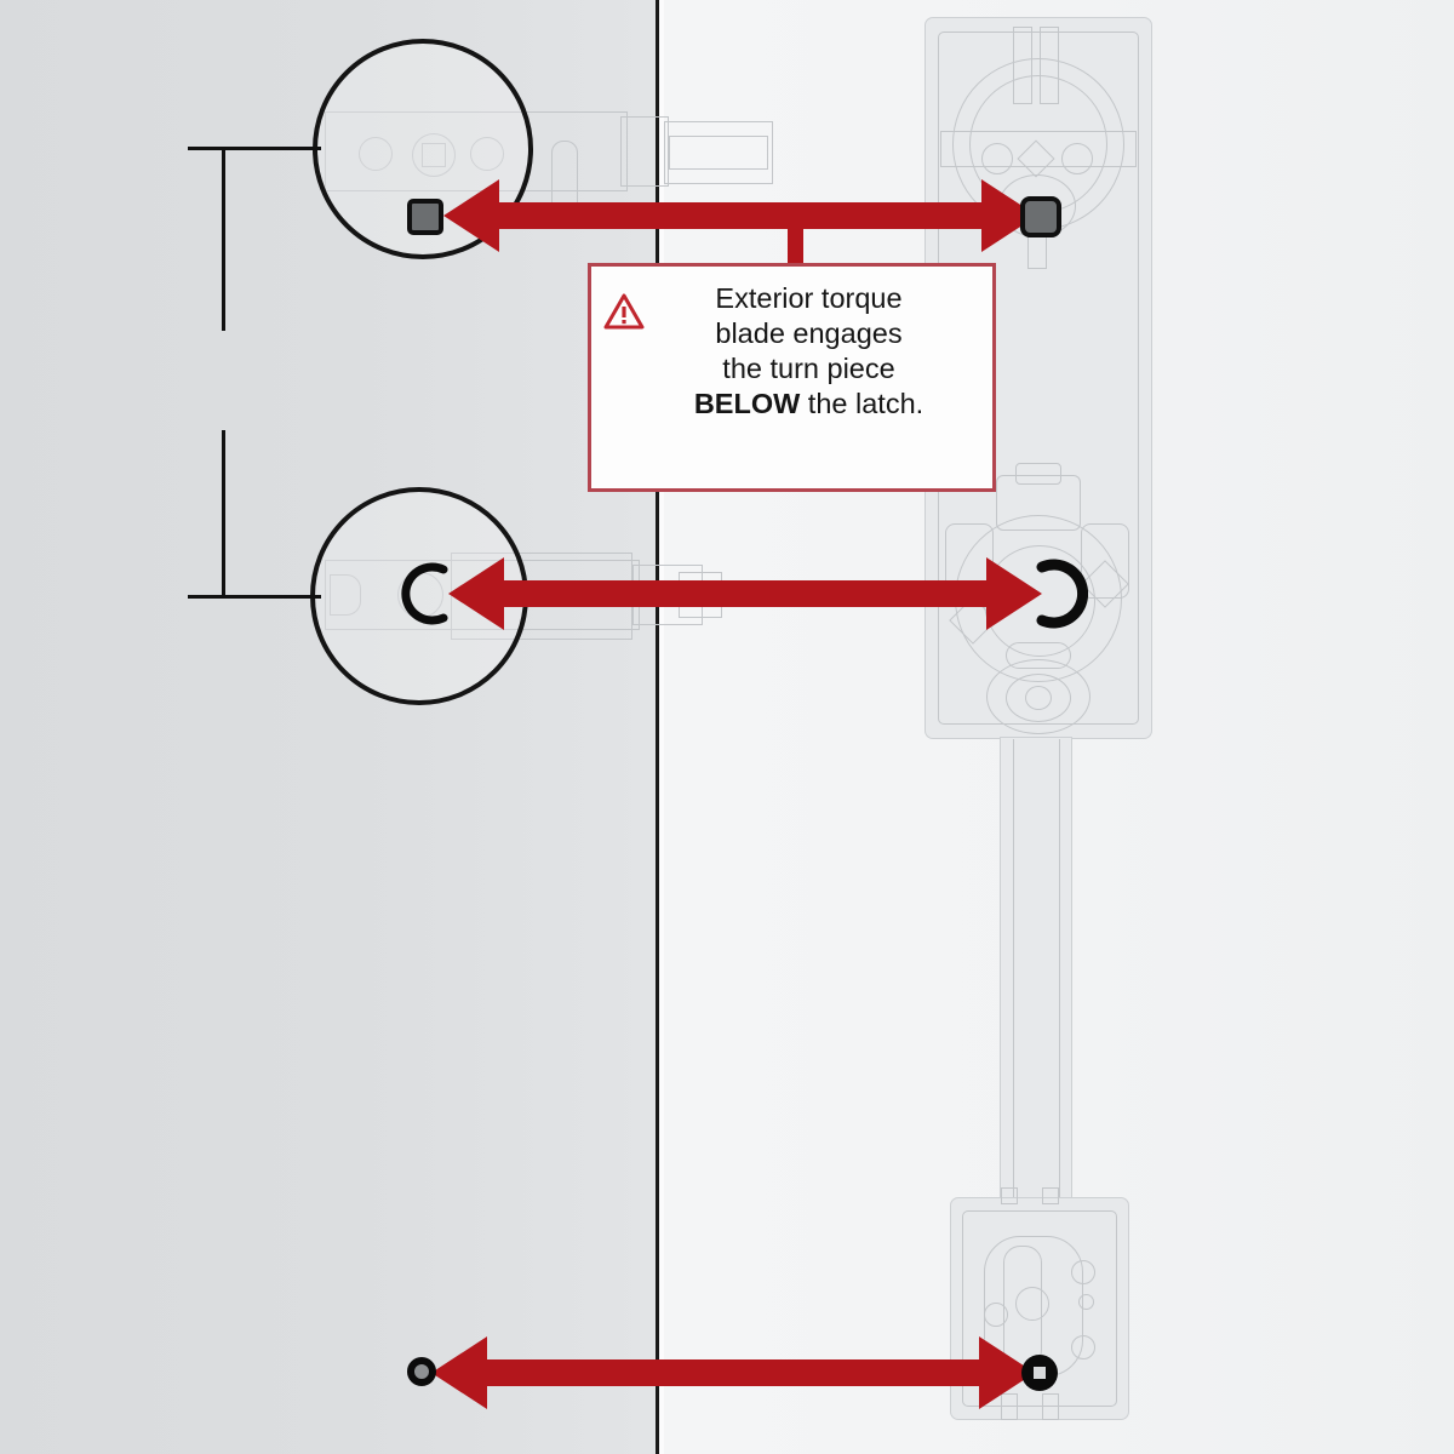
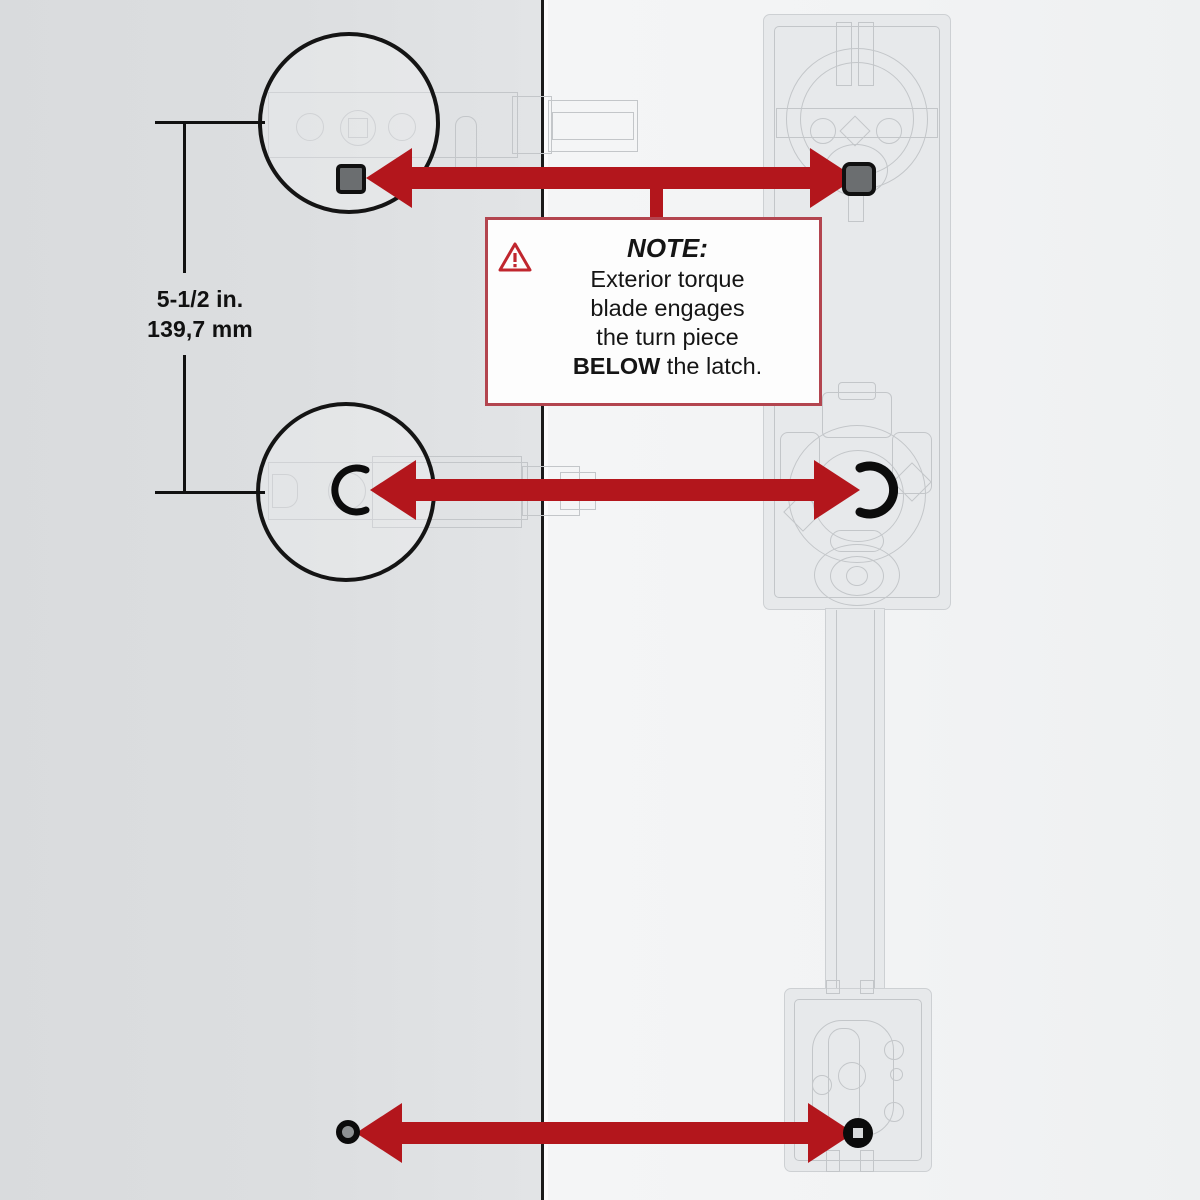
+ 5-1/2 in.
+ 139,7 mm
+ NOTE:
  Exterior torque
  blade engages
  the turn piece
  BELOW the latch.
